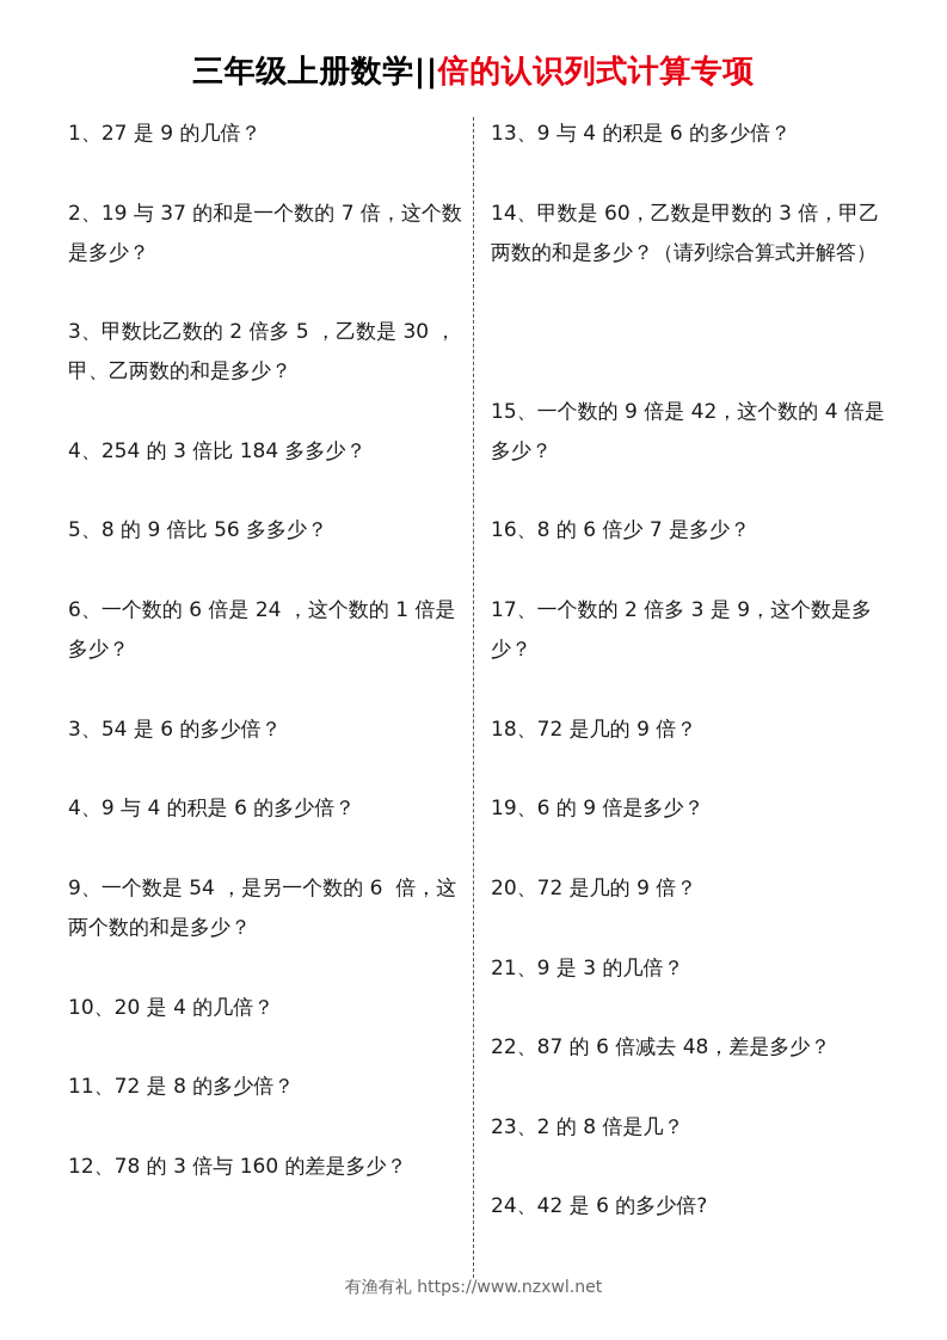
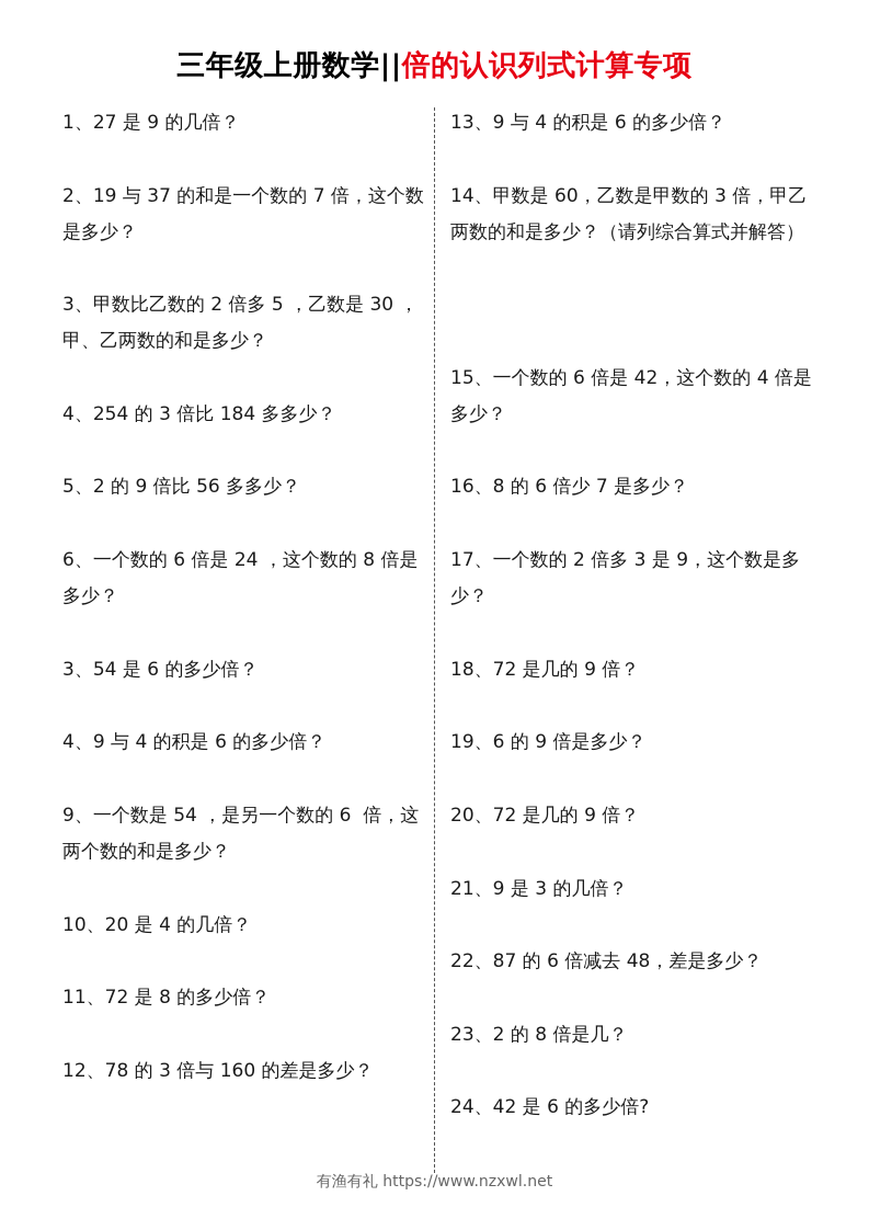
  三年级上册数学||倍的认识列式计算专项
  1、27 是 9 的几倍？
  2、19 与 37 的和是一个数的 7 倍，这个数是多少？
  3、甲数比乙数的 2 倍多 5 ，乙数是 30 ，甲、乙两数的和是多少？
  4、254 的 3 倍比 184 多多少？
- 5、8 的 9 倍比 56 多多少？
+ 5、2 的 9 倍比 56 多多少？
- 6、一个数的 6 倍是 24 ，这个数的 1 倍是多少？
+ 6、一个数的 6 倍是 24 ，这个数的 8 倍是多少？
  3、54 是 6 的多少倍？
  4、9 与 4 的积是 6 的多少倍？
  9、一个数是 54 ，是另一个数的 6 倍，这两个数的和是多少？
  10、20 是 4 的几倍？
  11、72 是 8 的多少倍？
  12、78 的 3 倍与 160 的差是多少？
  13、9 与 4 的积是 6 的多少倍？
  14、甲数是 60，乙数是甲数的 3 倍，甲乙两数的和是多少？（请列综合算式并解答）
- 15、一个数的 9 倍是 42，这个数的 4 倍是多少？
+ 15、一个数的 6 倍是 42，这个数的 4 倍是多少？
  16、8 的 6 倍少 7 是多少？
  17、一个数的 2 倍多 3 是 9，这个数是多少？
  18、72 是几的 9 倍？
  19、6 的 9 倍是多少？
  20、72 是几的 9 倍？
  21、9 是 3 的几倍？
  22、87 的 6 倍减去 48，差是多少？
  23、2 的 8 倍是几？
  24、42 是 6 的多少倍?
  有渔有礼 https://www.nzxwl.net
